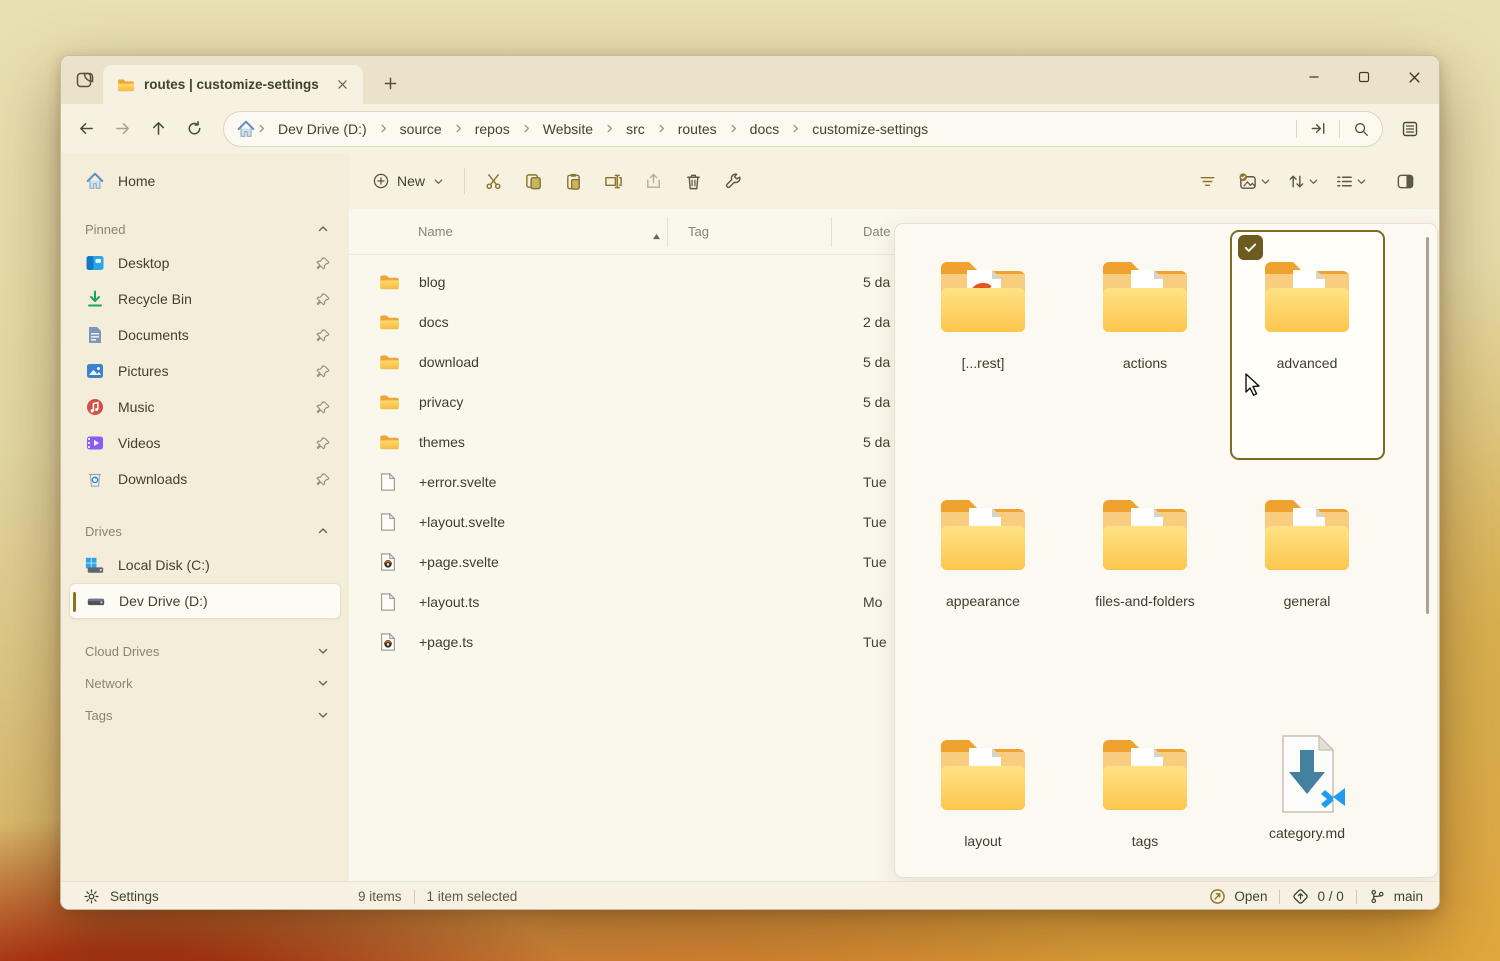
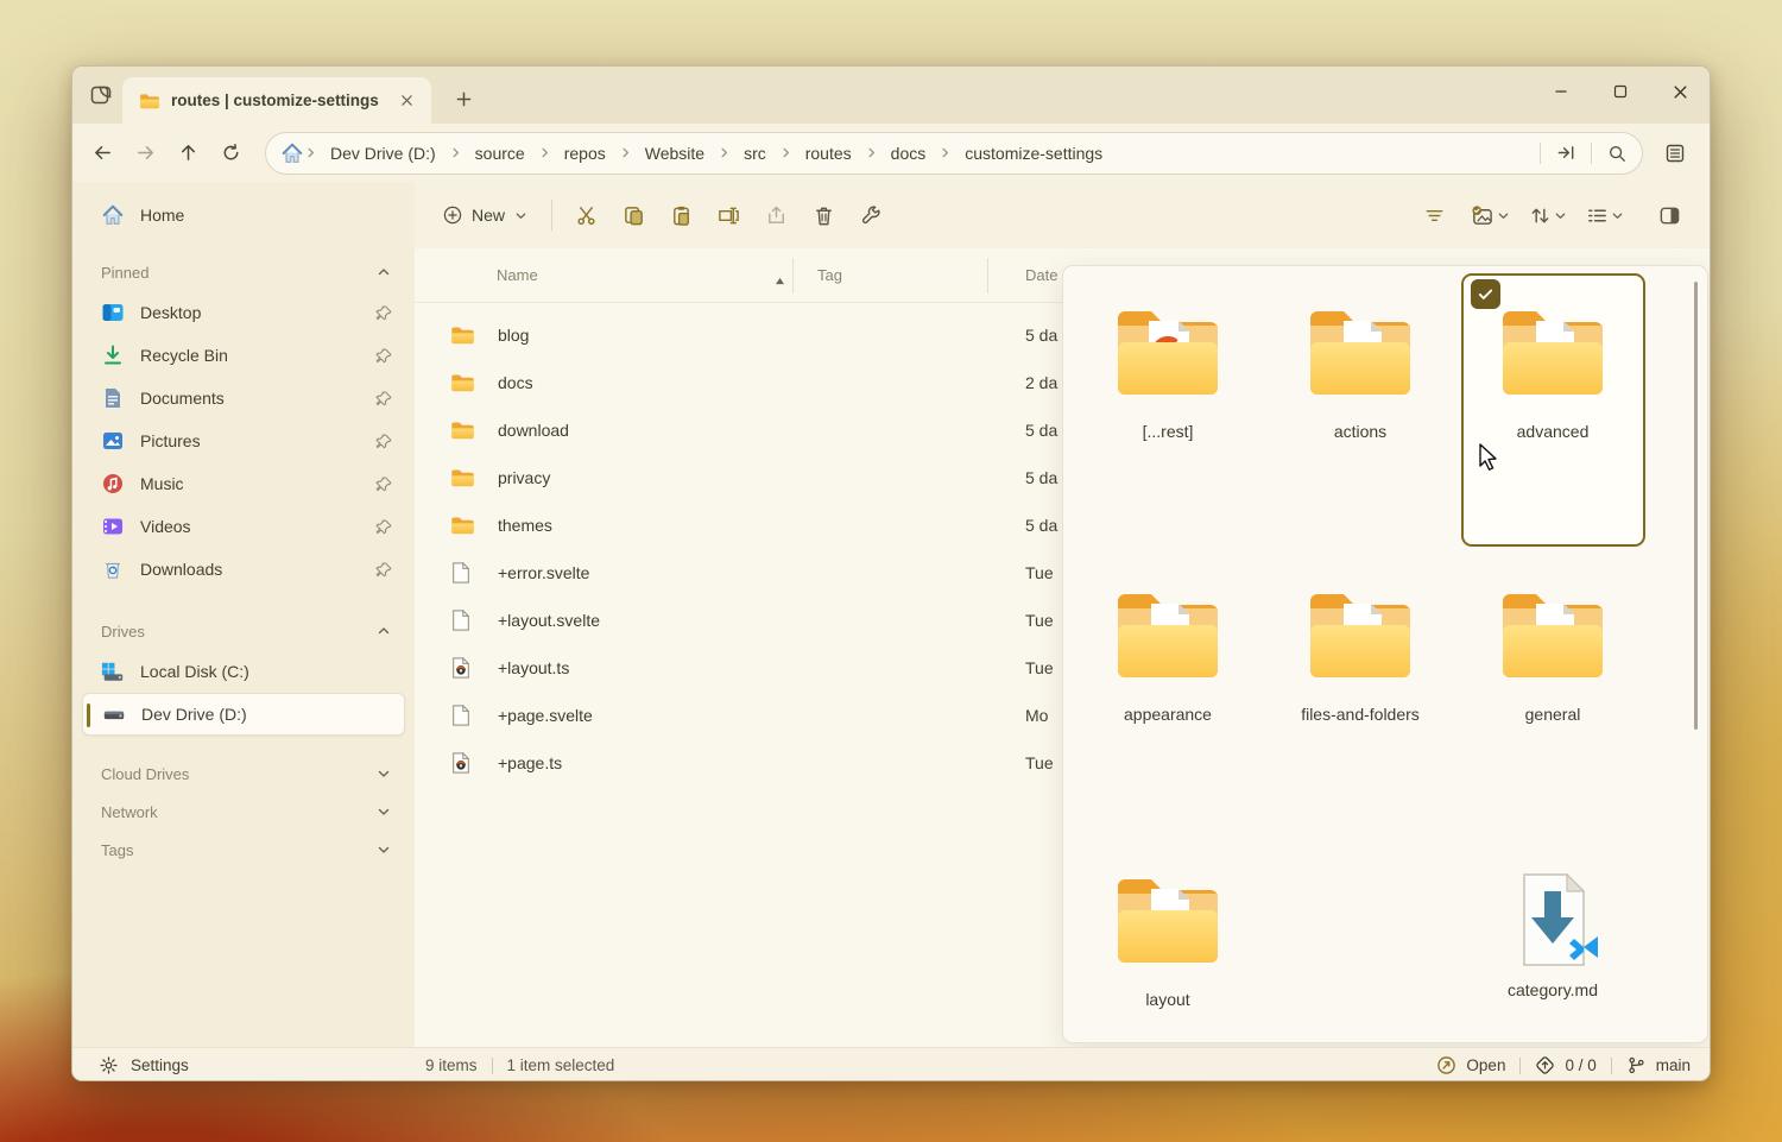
  routes | customize-settings
  Dev Drive (D:)
  source
  repos
  Website
  src
  routes
  docs
  customize-settings
  Home
  Pinned
  Desktop
  Recycle Bin
  Documents
  Pictures
  Music
  Videos
  Downloads
  Drives
  Local Disk (C:)
  Dev Drive (D:)
  Cloud Drives
  Network
  Tags
  New
  Name
  Tag
  Date
  blog
  5 da
  docs
  2 da
  download
  5 da
  privacy
  5 da
  themes
  5 da
  +error.svelte
  Tue
  +layout.svelte
  Tue
- +page.svelte
+ +layout.ts
  Tue
- +layout.ts
+ +page.svelte
  Mo
  +page.ts
  Tue
  [...rest]
  actions
  advanced
  appearance
  files-and-folders
  general
  layout
- tags
  category.md
  Settings
  9 items
  1 item selected
  Open
  0 / 0
  main
